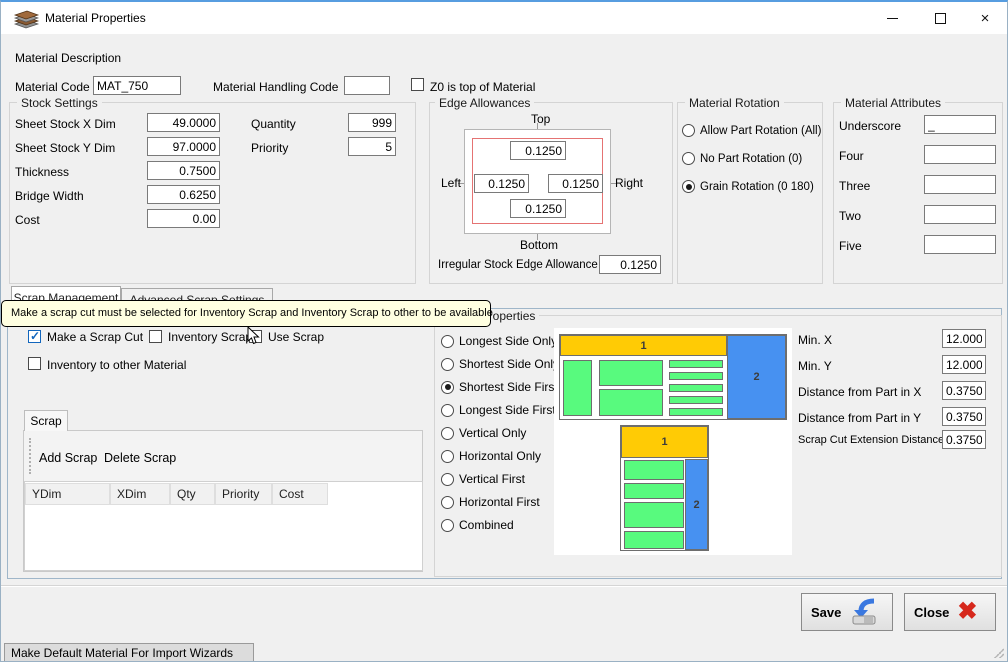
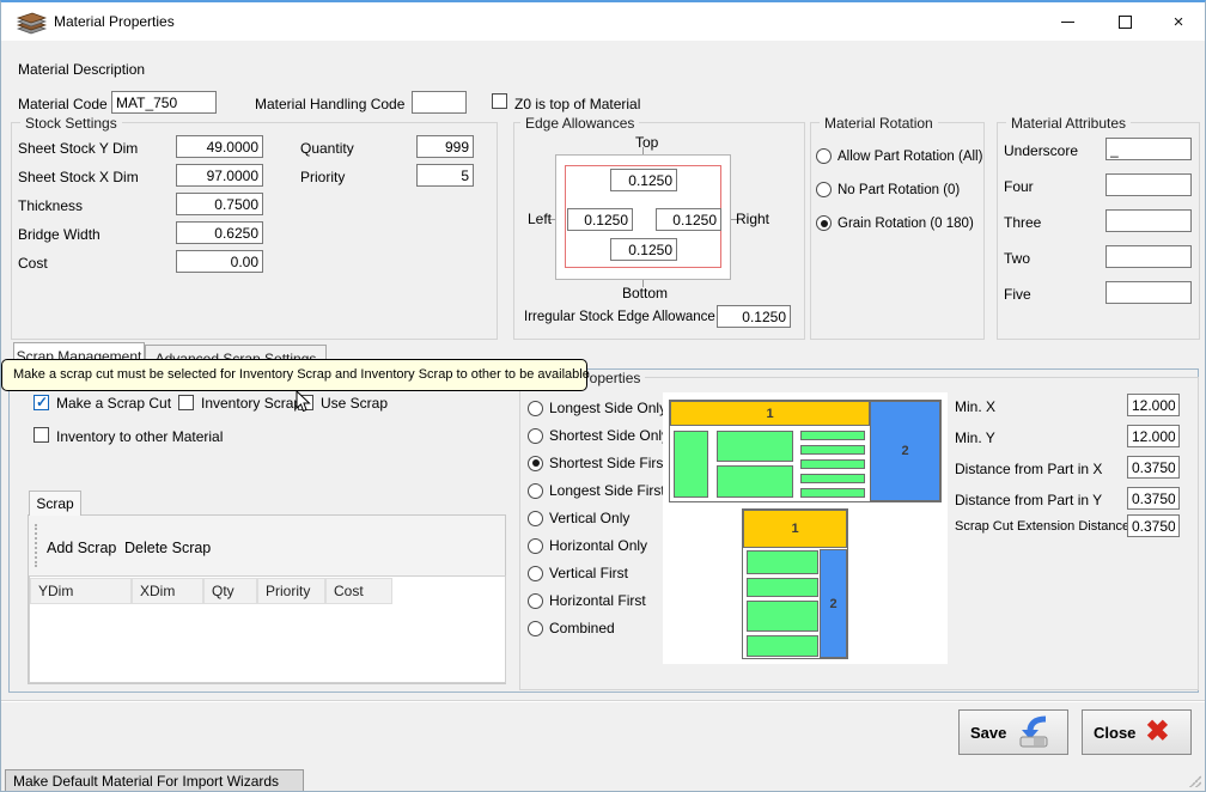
  Material Properties
  ×
  Material Description
  Material Code
  MAT_750
  Material Handling Code
  Z0 is top of Material
  Stock Settings
- Sheet Stock X Dim
+ Sheet Stock Y Dim
  49.0000
- Sheet Stock Y Dim
+ Sheet Stock X Dim
  97.0000
  Thickness
  0.7500
  Bridge Width
  0.6250
  Cost
  0.00
  Quantity
  999
  Priority
  5
  Edge Allowances
  Top
  0.1250
  Left
  0.1250
  0.1250
  Right
  0.1250
  Bottom
  Irregular Stock Edge Allowance
  0.1250
  Material Rotation
  Allow Part Rotation (All)
  No Part Rotation (0)
  Grain Rotation (0 180)
  Material Attributes
  Underscore
  _
  Four
  Three
  Two
  Five
  Scrap Management
  Make a Scrap Cut
  Inventory Scra
  Use Scrap
  Inventory to other Material
  Scrap
  Add Scrap
  Delete Scrap
  YDim
  XDim
  Qty
  Priority
  Cost
  Longest Side Onl
  Shortest Side Onl
  Shortest Side Firs
  Longest Side Firs
  Vertical Only
  Horizontal Only
  Vertical First
  Horizontal First
  Combined
  1
  2
  1
  2
  Min. X
  12.000
  Min. Y
  12.000
  Distance from Part in X
  0.3750
  Distance from Part in Y
  0.3750
  Scrap Cut Extension Distanc
  0.3750
  Make a scrap cut must be selected for Inventory Scrap and Inventory Scrap to other to be available
  Save
  Close
  ✖
  Make Default Material For Import Wizards
